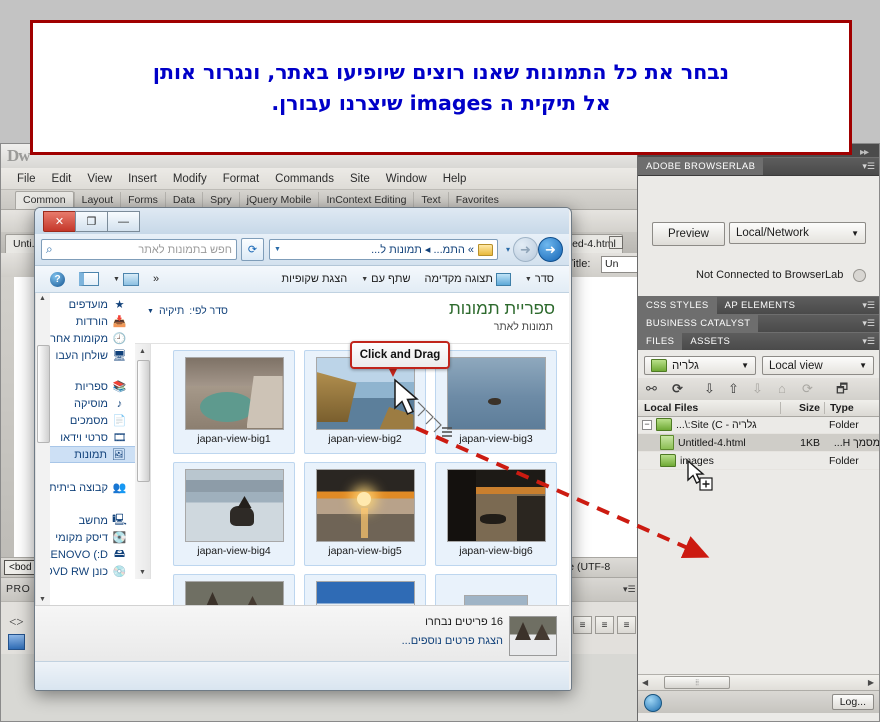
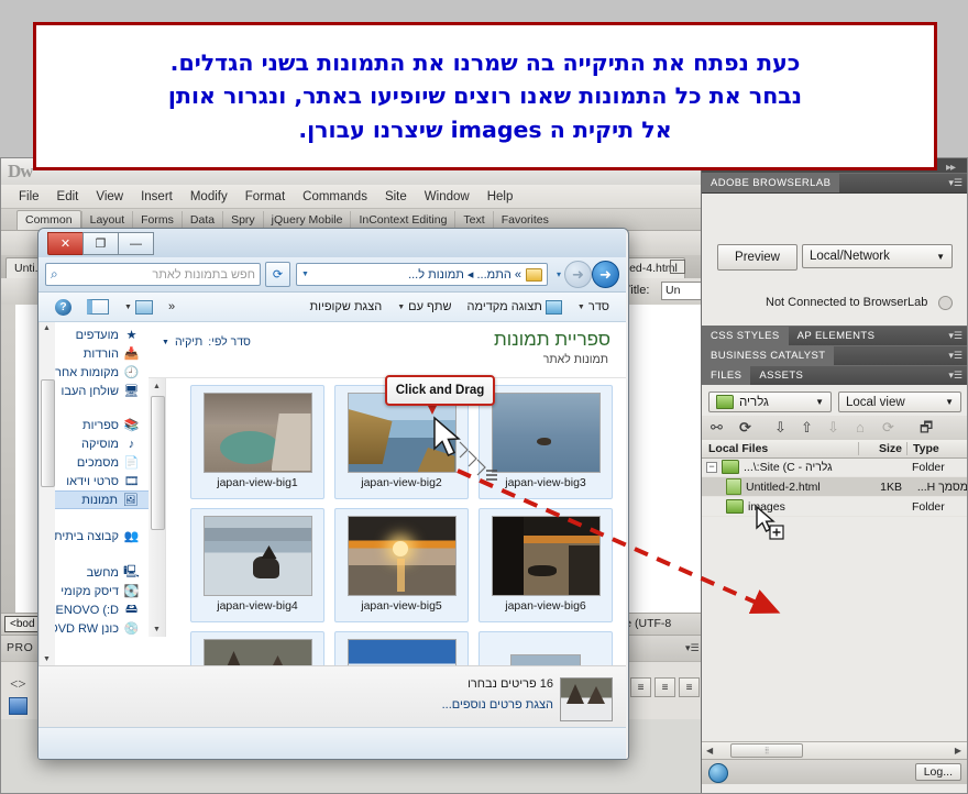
  Dw
  File
  Edit
  View
  Insert
  Modify
  Format
  Commands
  Site
  Window
  Help
  Common
  Layout
  Forms
  Data
  Spry
  jQuery Mobile
  InContext Editing
  Text
  Favorites
  itle:
  Un
  <bod
  PRO
  ▾☰
  <>
  ≡
  ≡
  ≡
  ▸▸
  ADOBE BROWSERLAB
  ▾☰
  Preview
  Local/Network
  ▼
  Not Connected to BrowserLab
  CSS STYLES
  AP ELEMENTS
  ▾☰
  BUSINESS CATALYST
  ▾☰
  FILES
  ASSETS
  ▾☰
  גלריה
  ▼
  Local view
  ▼
  ⚯
  ⟳
  ⇩
  ⇧
  ⇩
  ⌂
  ⟳
  🗗
  Local Files
  Size
  Type
  −
  גלריה - Site (C:\...
  Folder
- Untitled-4.html
+ Untitled-2.html
  1KB
  מסמך H...
  images
  Folder
  ◀
  ⦙⦙
  ▶
  Log...
  ✕
  ❐
  —
  ➜
  ➜
  ▾
  » התמ... ◂ תמונות ל...
  ⟳
  חפש בתמונות לאתר
  ⌕
  סדר
  תצוגה מקדימה
  שתף עם
  הצגת שקופיות
  «
  ?
  ★
  מועדפים
  📥
  הורדות
  🕘
  מקומות אחר
  🖥
  שולחן העבו
  📚
  ספריות
  ♪
  מוסיקה
  📄
  מסמכים
  🎞
  סרטי וידאו
  🖼
  תמונות
  👥
  קבוצה ביתית
  🖳
  מחשב
  💽
  דיסק מקומי
  🖴
  ENOVO (:D
  💿
  כונן VD RW
  ספריית תמונות
  תמונות לאתר
  סדר לפי:
  תיקיה
  japan-view-big3
  japan-view-big2
  japan-view-big1
  japan-view-big6
  japan-view-big5
  japan-view-big4
  16 פריטים נבחרו
  הצגת פרטים נוספים...
  Click and Drag
+ כעת נפתח את התיקייה בה שמרנו את התמונות בשני הגדלים.
  נבחר את כל התמונות שאנו רוצים שיופיעו באתר, ונגרור אותן
  אל תיקית ה images שיצרנו עבורן.
